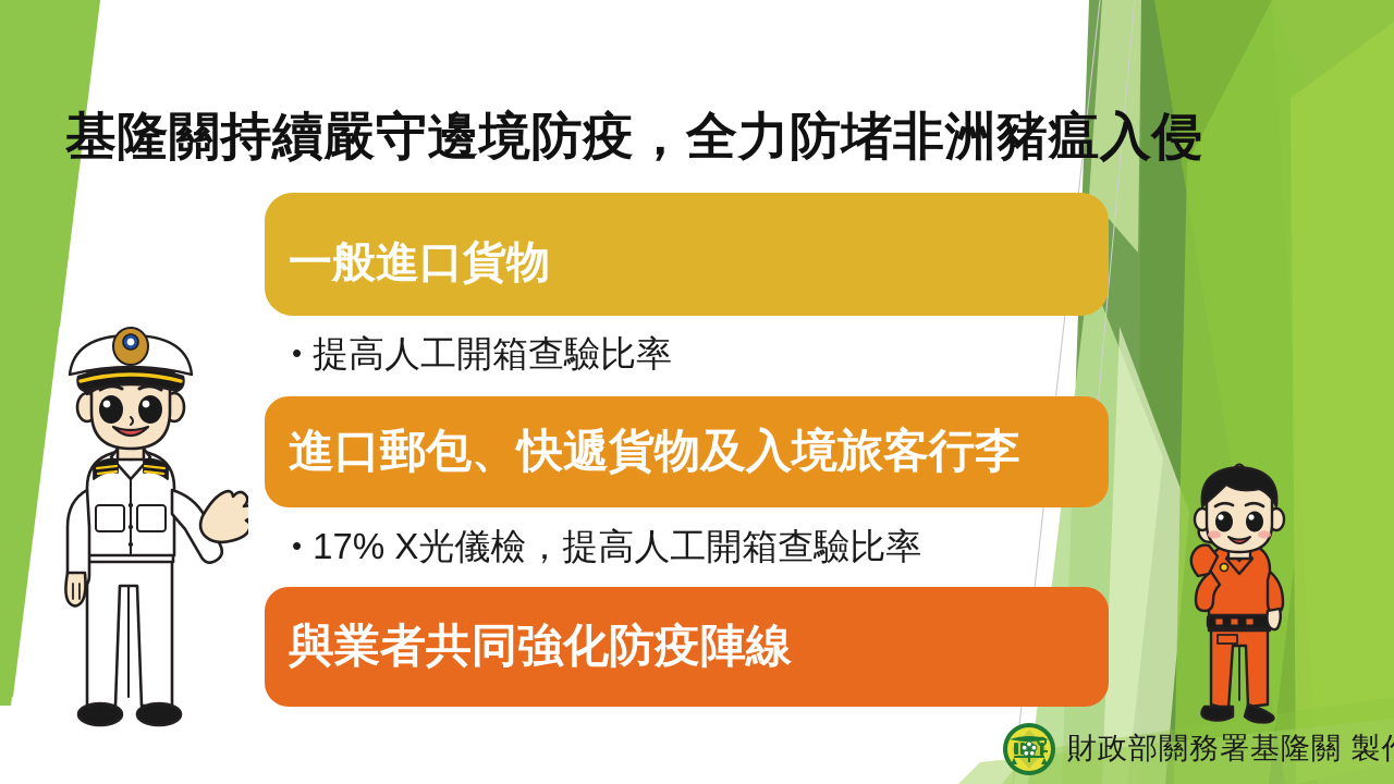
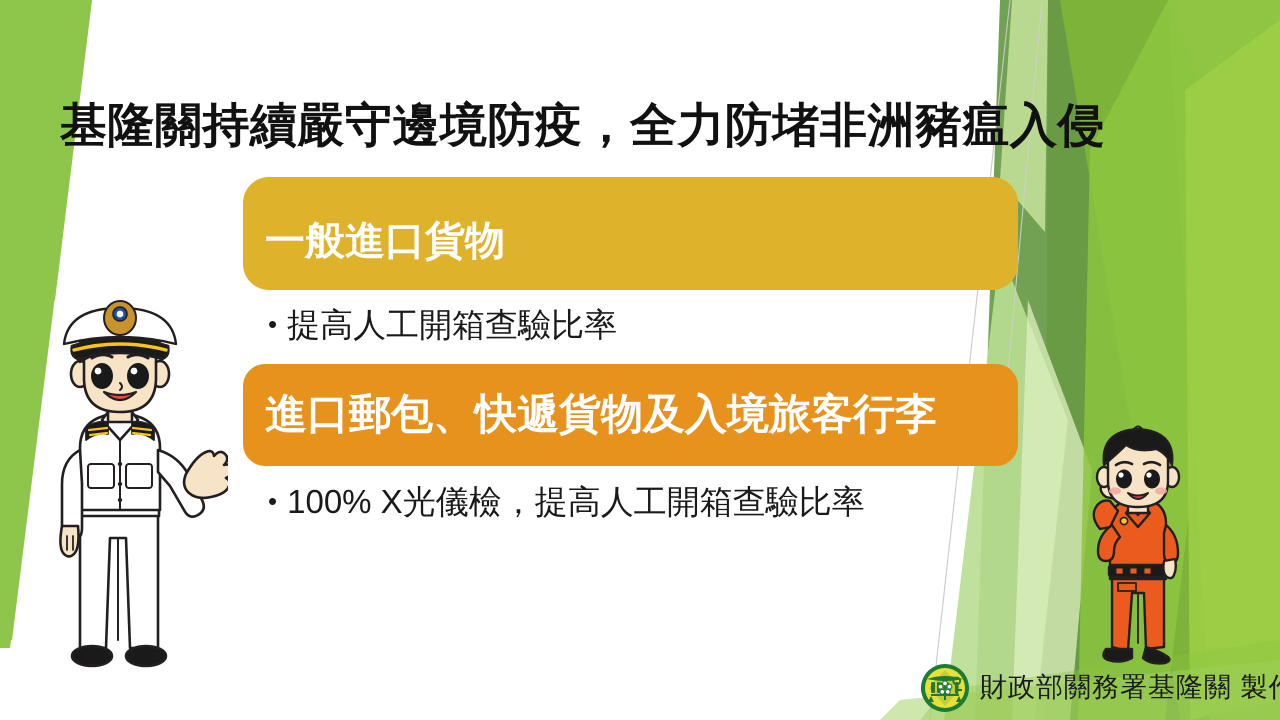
  基隆關持續嚴守邊境防疫，全力防堵非洲豬瘟入侵
  一般進口貨物
  •
  提高人工開箱查驗比率
  進口郵包、快遞貨物及入境旅客行李
  •
- 17% X光儀檢，提高人工開箱查驗比率
+ 100% X光儀檢，提高人工開箱查驗比率
- 與業者共同強化防疫陣線
  財政部關務署基隆關 製
